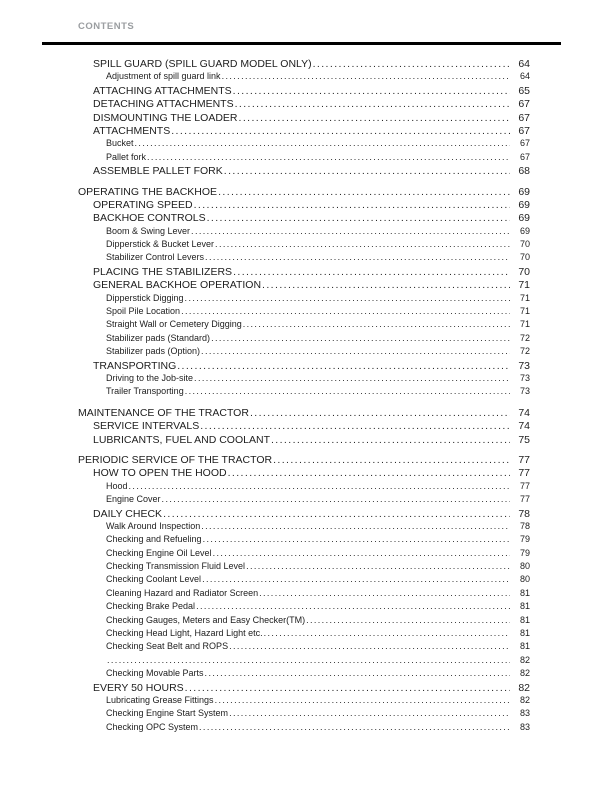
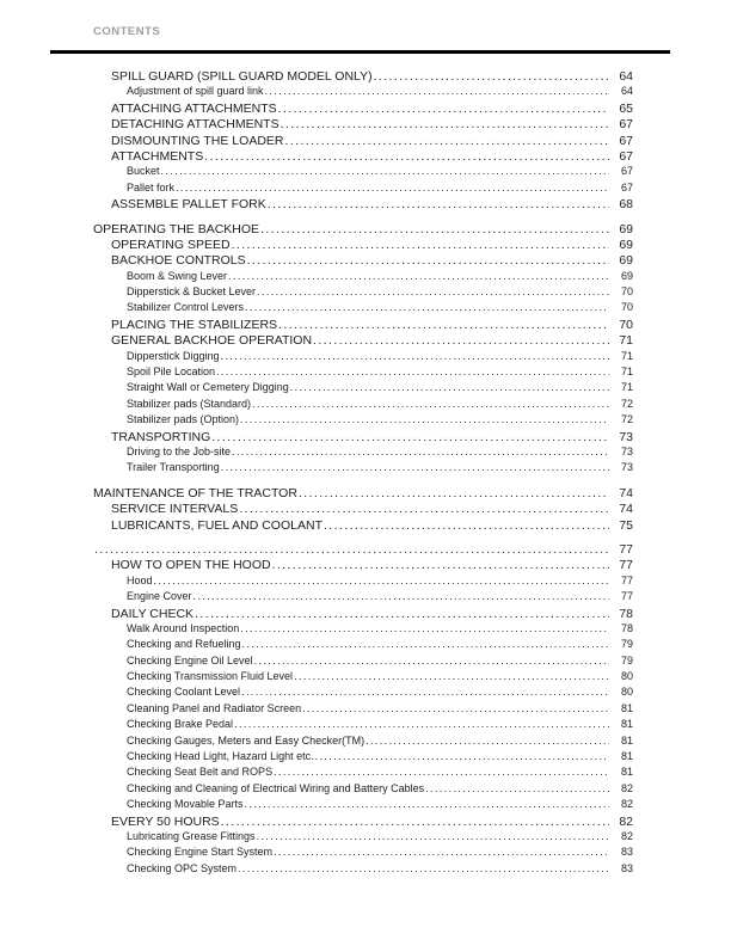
  CONTENTS
  SPILL GUARD (SPILL GUARD MODEL ONLY)
  64
  Adjustment of spill guard link
  64
  ATTACHING ATTACHMENTS
  65
  DETACHING ATTACHMENTS
  67
  DISMOUNTING THE LOADER
  67
  ATTACHMENTS
  67
  Bucket
  67
  Pallet fork
  67
  ASSEMBLE PALLET FORK
  68
  OPERATING THE BACKHOE
  69
  OPERATING SPEED
  69
  BACKHOE CONTROLS
  69
  Boom & Swing Lever
  69
  Dipperstick & Bucket Lever
  70
  Stabilizer Control Levers
  70
  PLACING THE STABILIZERS
  70
  GENERAL BACKHOE OPERATION
  71
  Dipperstick Digging
  71
  Spoil Pile Location
  71
  Straight Wall or Cemetery Digging
  71
  Stabilizer pads (Standard)
  72
  Stabilizer pads (Option)
  72
  TRANSPORTING
  73
  Driving to the Job-site
  73
  Trailer Transporting
  73
  MAINTENANCE OF THE TRACTOR
  74
  SERVICE INTERVALS
  74
  LUBRICANTS, FUEL AND COOLANT
  75
- PERIODIC SERVICE OF THE TRACTOR
  77
  HOW TO OPEN THE HOOD
  77
  Hood
  77
  Engine Cover
  77
  DAILY CHECK
  78
  Walk Around Inspection
  78
  Checking and Refueling
  79
  Checking Engine Oil Level
  79
  Checking Transmission Fluid Level
  80
  Checking Coolant Level
  80
- Cleaning Hazard and Radiator Screen
+ Cleaning Panel and Radiator Screen
  81
  Checking Brake Pedal
  81
  Checking Gauges, Meters and Easy Checker(TM)
  81
  Checking Head Light, Hazard Light etc.
  81
  Checking Seat Belt and ROPS
  81
+ Checking and Cleaning of Electrical Wiring and Battery Cables
  82
  Checking Movable Parts
  82
  EVERY 50 HOURS
  82
  Lubricating Grease Fittings
  82
  Checking Engine Start System
  83
  Checking OPC System
  83
